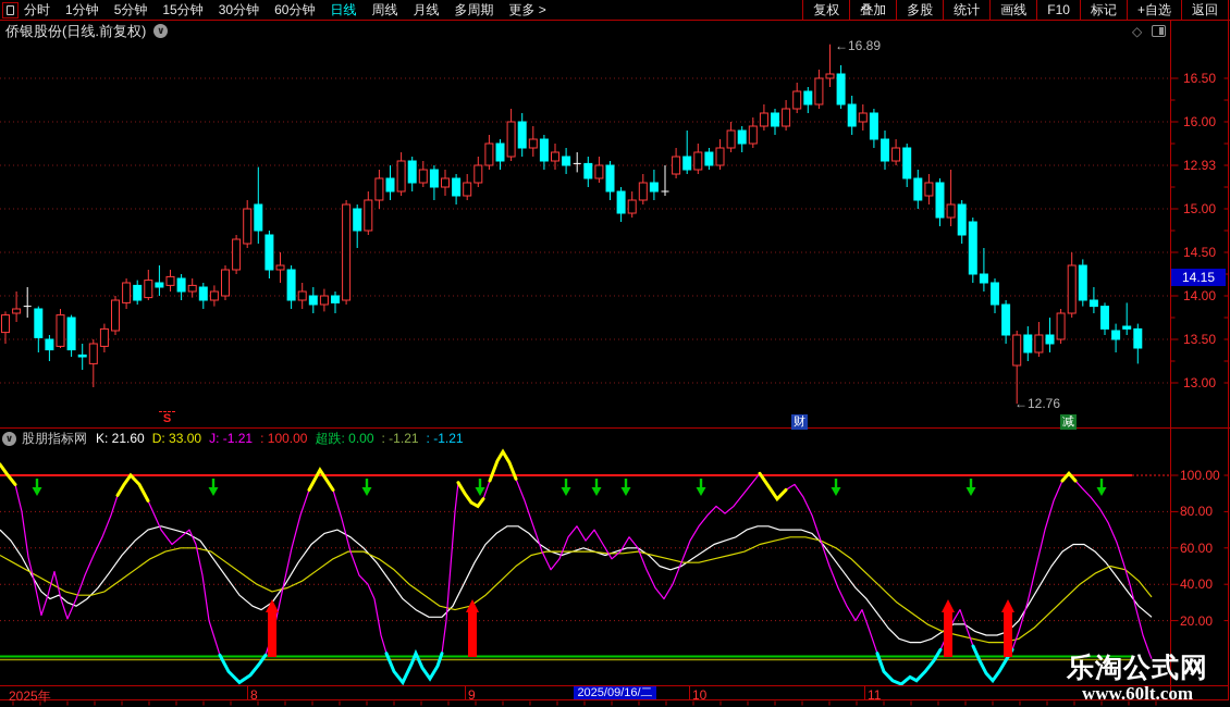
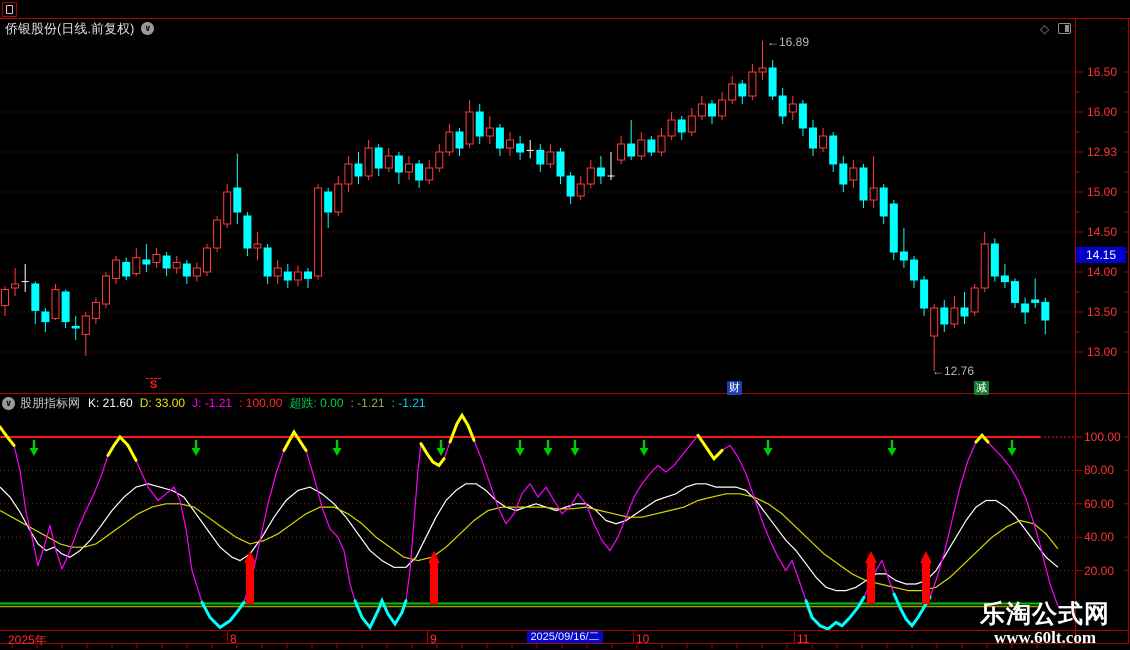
- 分时
- 1分钟
- 5分钟
- 15分钟
- 30分钟
- 60分钟
- 日线
- 周线
- 月线
- 多周期
- 更多 >
- 复权
- 叠加
- 多股
- 统计
- 画线
- F10
- 标记
- +自选
- 返回
  侨银股份(日线.前复权)
  ∨
  ◇
  ∨
  股朋指标网
  K: 21.60 D: 33.00 J: -1.21 : 100.00 超跌: 0.00 : -1.21 : -1.21
  14.15
  ←16.89
  ←12.76
  S
  财
  减
  2025/09/16/二
  乐淘公式网
  www.60lt.com
  16.50
  16.00
  12.93
  15.00
  14.50
  14.00
  13.50
  13.00
  100.00
  80.00
  60.00
  40.00
  20.00
  2025年
  8
  9
  10
  11
